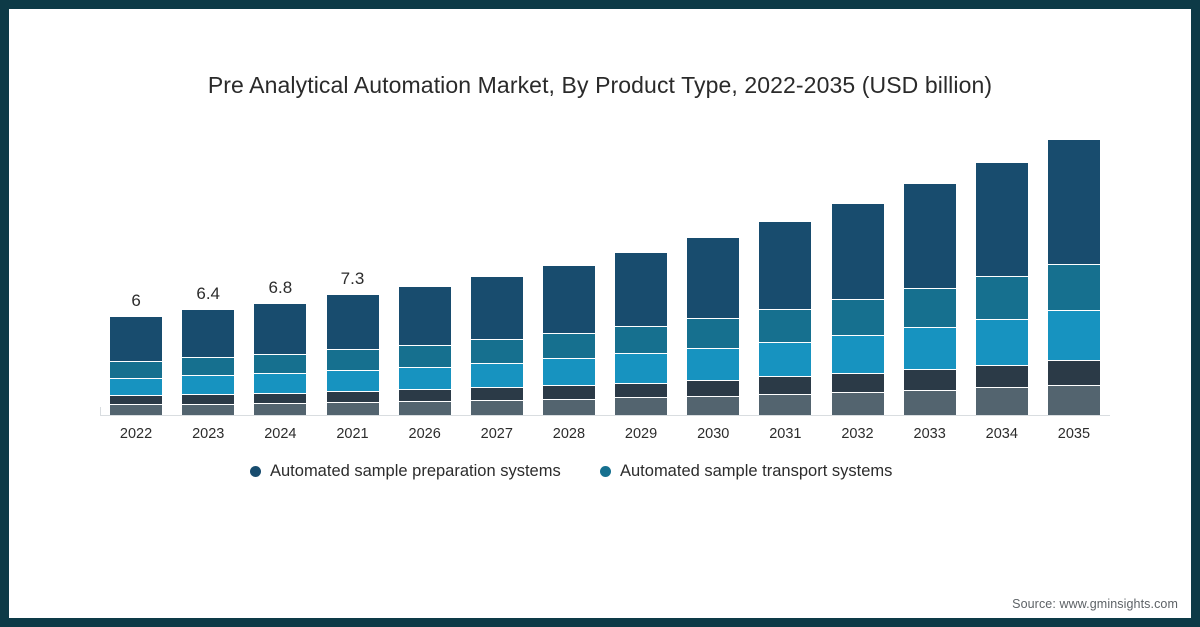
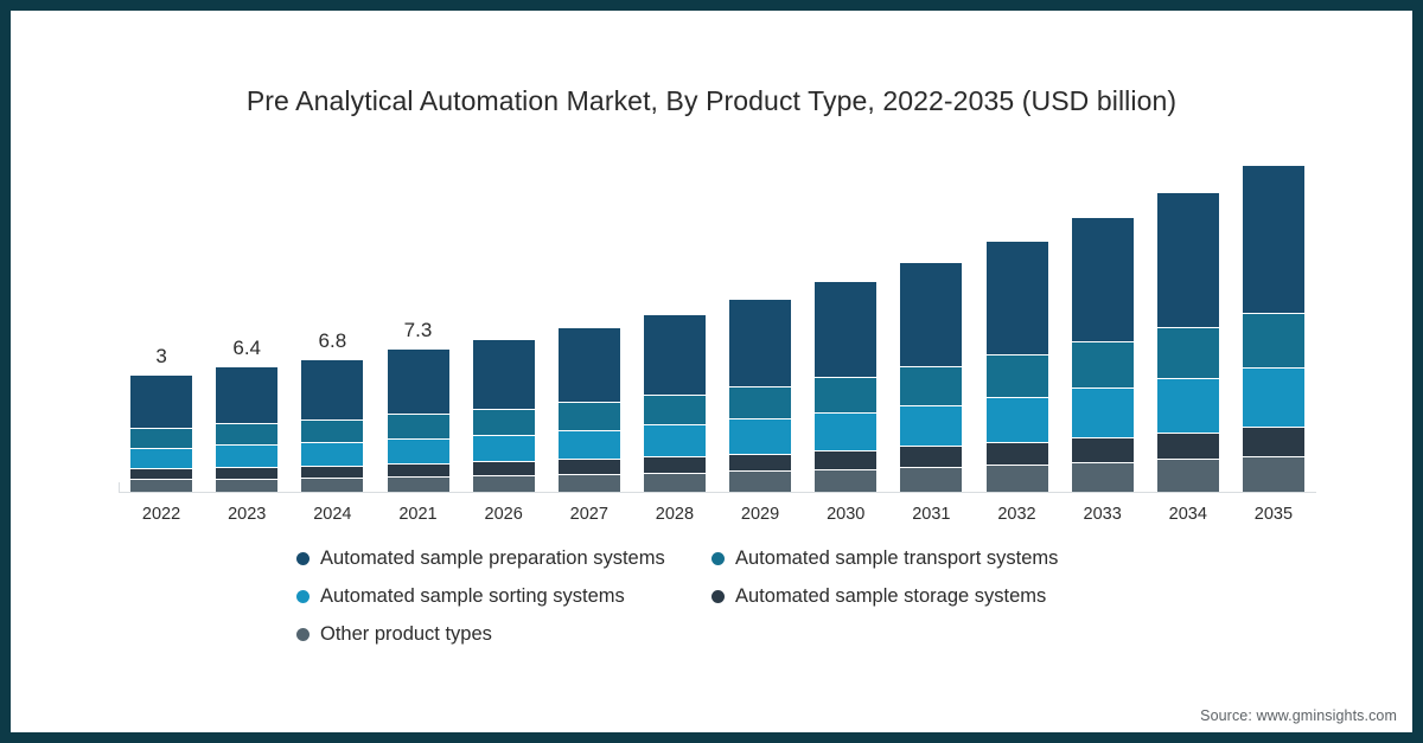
  Pre Analytical Automation Market, By Product Type, 2022-2035 (USD billion)
- 6
+ 3
  6.4
  6.8
  7.3
  2022
  2023
  2024
  2021
  2026
  2027
  2028
  2029
  2030
  2031
  2032
  2033
  2034
  2035
  Automated sample preparation systems
  Automated sample transport systems
+ Automated sample sorting systems
+ Automated sample storage systems
+ Other product types
  Source: www.gminsights.com
